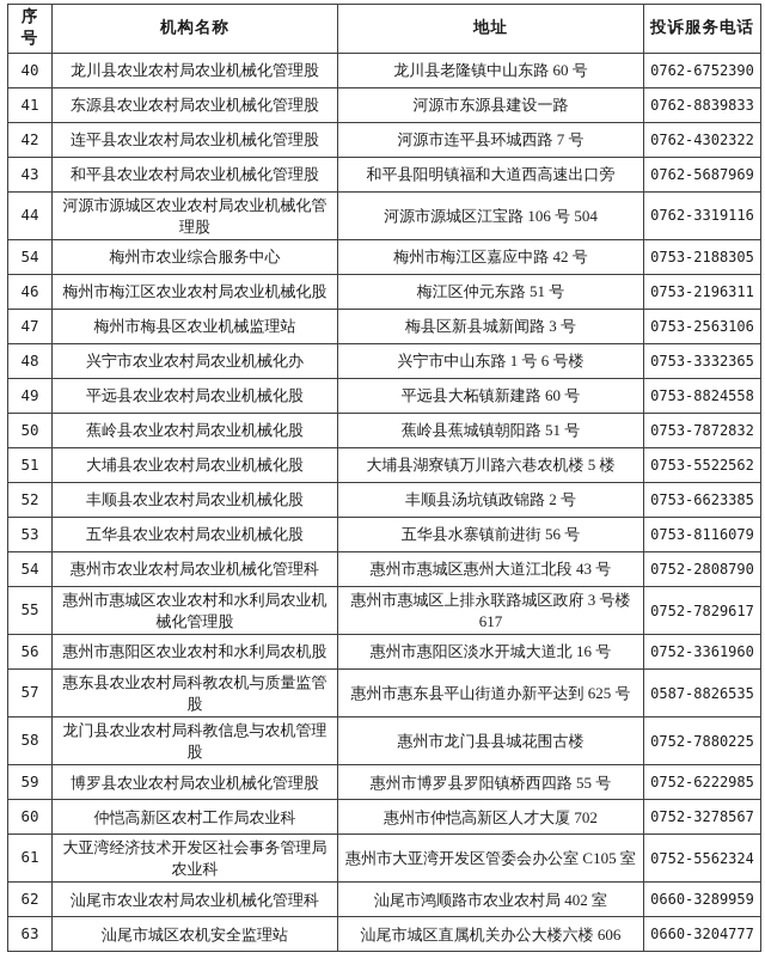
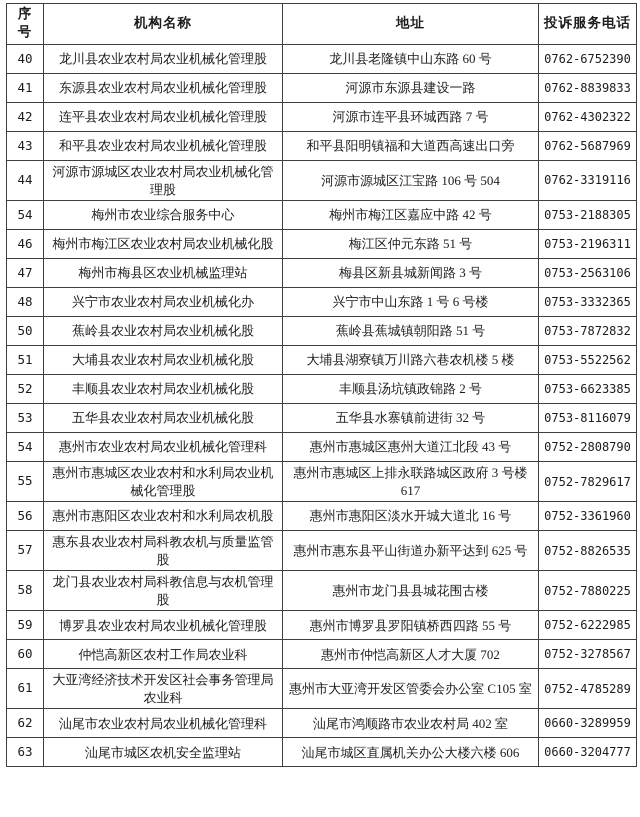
  序号	机构名称	地址	投诉服务电话
  40	龙川县农业农村局农业机械化管理股	龙川县老隆镇中山东路 60 号	0762-6752390
  41	东源县农业农村局农业机械化管理股	河源市东源县建设一路	0762-8839833
  42	连平县农业农村局农业机械化管理股	河源市连平县环城西路 7 号	0762-4302322
  43	和平县农业农村局农业机械化管理股	和平县阳明镇福和大道西高速出口旁	0762-5687969
  44	河源市源城区农业农村局农业机械化管理股	河源市源城区江宝路 106 号 504	0762-3319116
  54	梅州市农业综合服务中心	梅州市梅江区嘉应中路 42 号	0753-2188305
  46	梅州市梅江区农业农村局农业机械化股	梅江区仲元东路 51 号	0753-2196311
  47	梅州市梅县区农业机械监理站	梅县区新县城新闻路 3 号	0753-2563106
  48	兴宁市农业农村局农业机械化办	兴宁市中山东路 1 号 6 号楼	0753-3332365
- 49	平远县农业农村局农业机械化股	平远县大柘镇新建路 60 号	0753-8824558
  50	蕉岭县农业农村局农业机械化股	蕉岭县蕉城镇朝阳路 51 号	0753-7872832
  51	大埔县农业农村局农业机械化股	大埔县湖寮镇万川路六巷农机楼 5 楼	0753-5522562
  52	丰顺县农业农村局农业机械化股	丰顺县汤坑镇政锦路 2 号	0753-6623385
- 53	五华县农业农村局农业机械化股	五华县水寨镇前进街 56 号	0753-8116079
+ 53	五华县农业农村局农业机械化股	五华县水寨镇前进街 32 号	0753-8116079
  54	惠州市农业农村局农业机械化管理科	惠州市惠城区惠州大道江北段 43 号	0752-2808790
  55	惠州市惠城区农业农村和水利局农业机械化管理股	惠州市惠城区上排永联路城区政府 3 号楼 617	0752-7829617
  56	惠州市惠阳区农业农村和水利局农机股	惠州市惠阳区淡水开城大道北 16 号	0752-3361960
- 57	惠东县农业农村局科教农机与质量监管股	惠州市惠东县平山街道办新平达到 625 号	0587-8826535
+ 57	惠东县农业农村局科教农机与质量监管股	惠州市惠东县平山街道办新平达到 625 号	0752-8826535
  58	龙门县农业农村局科教信息与农机管理股	惠州市龙门县县城花围古楼	0752-7880225
  59	博罗县农业农村局农业机械化管理股	惠州市博罗县罗阳镇桥西四路 55 号	0752-6222985
  60	仲恺高新区农村工作局农业科	惠州市仲恺高新区人才大厦 702	0752-3278567
- 61	大亚湾经济技术开发区社会事务管理局农业科	惠州市大亚湾开发区管委会办公室 C105 室	0752-5562324
+ 61	大亚湾经济技术开发区社会事务管理局农业科	惠州市大亚湾开发区管委会办公室 C105 室	0752-4785289
  62	汕尾市农业农村局农业机械化管理科	汕尾市鸿顺路市农业农村局 402 室	0660-3289959
  63	汕尾市城区农机安全监理站	汕尾市城区直属机关办公大楼六楼 606	0660-3204777
